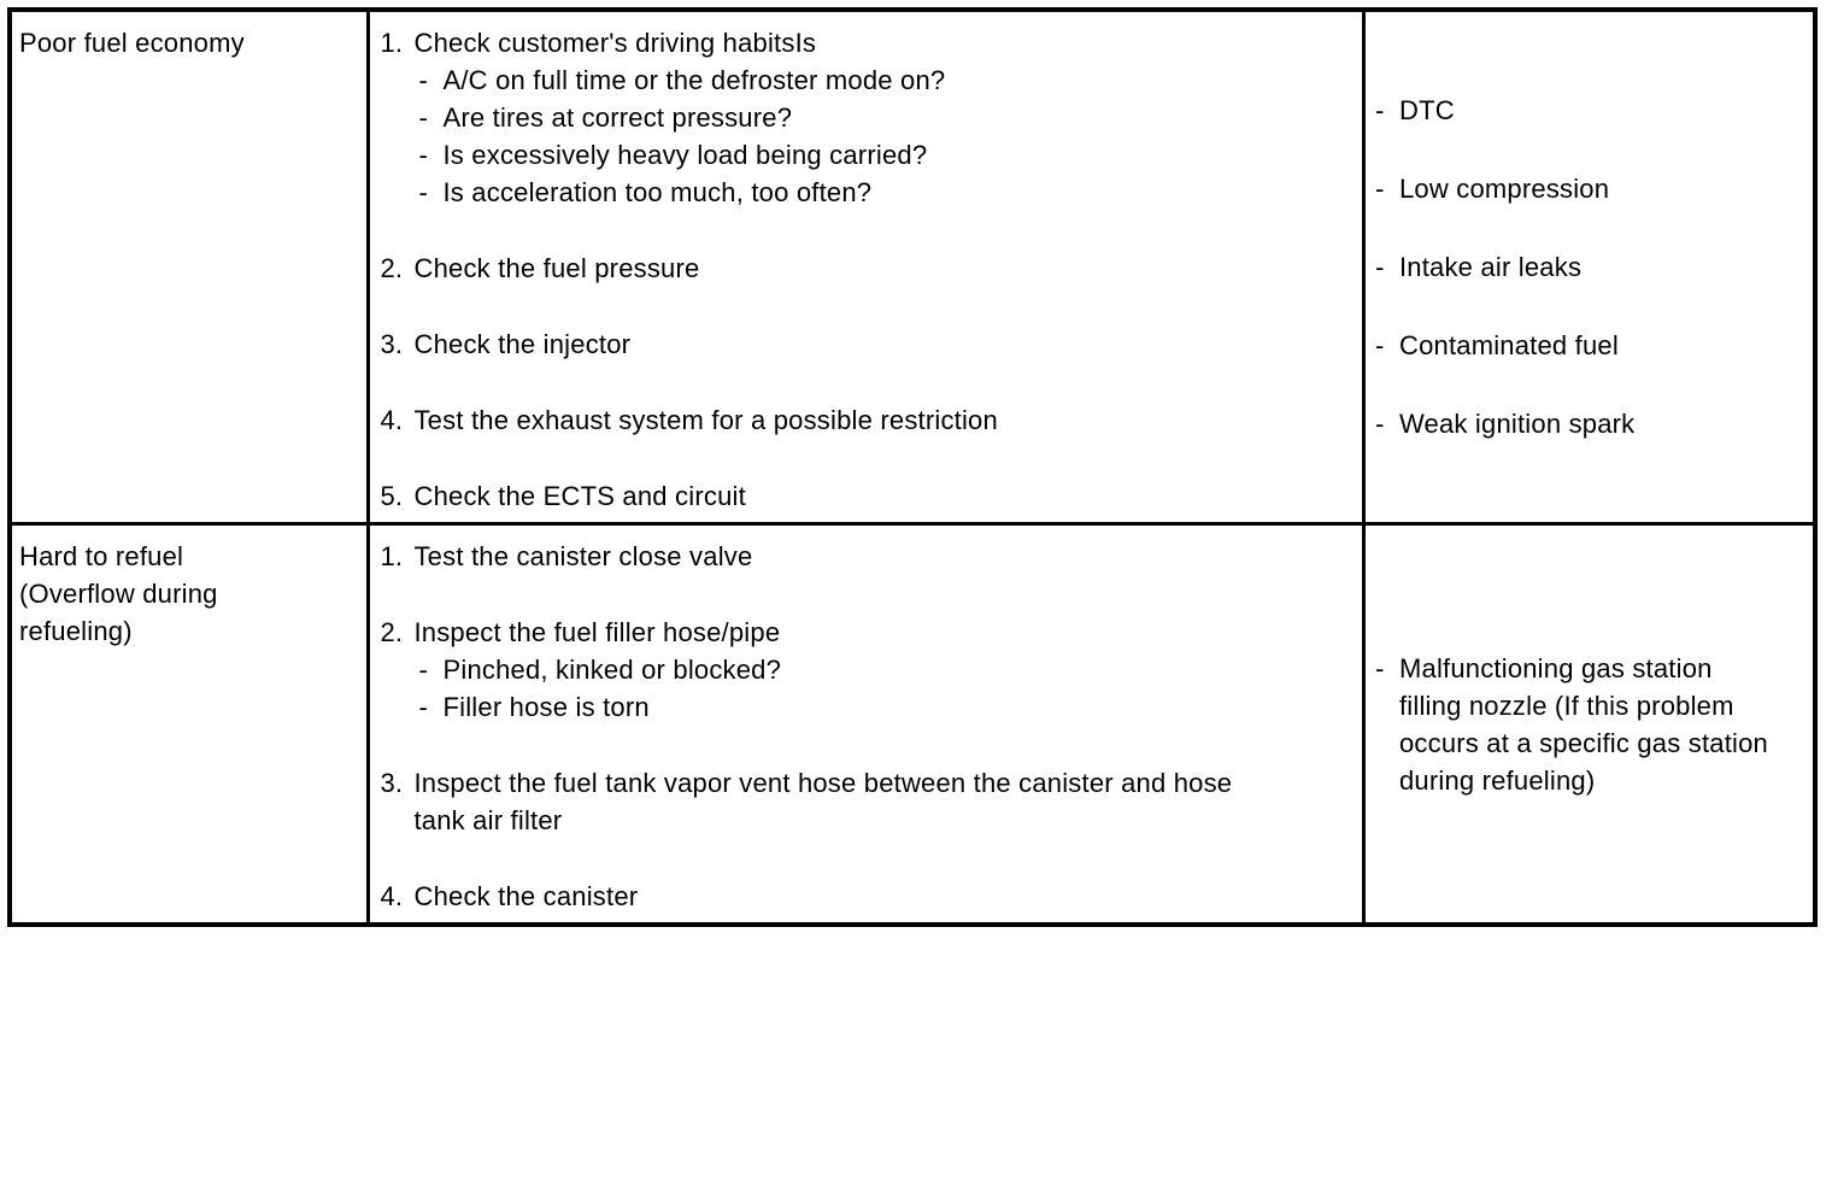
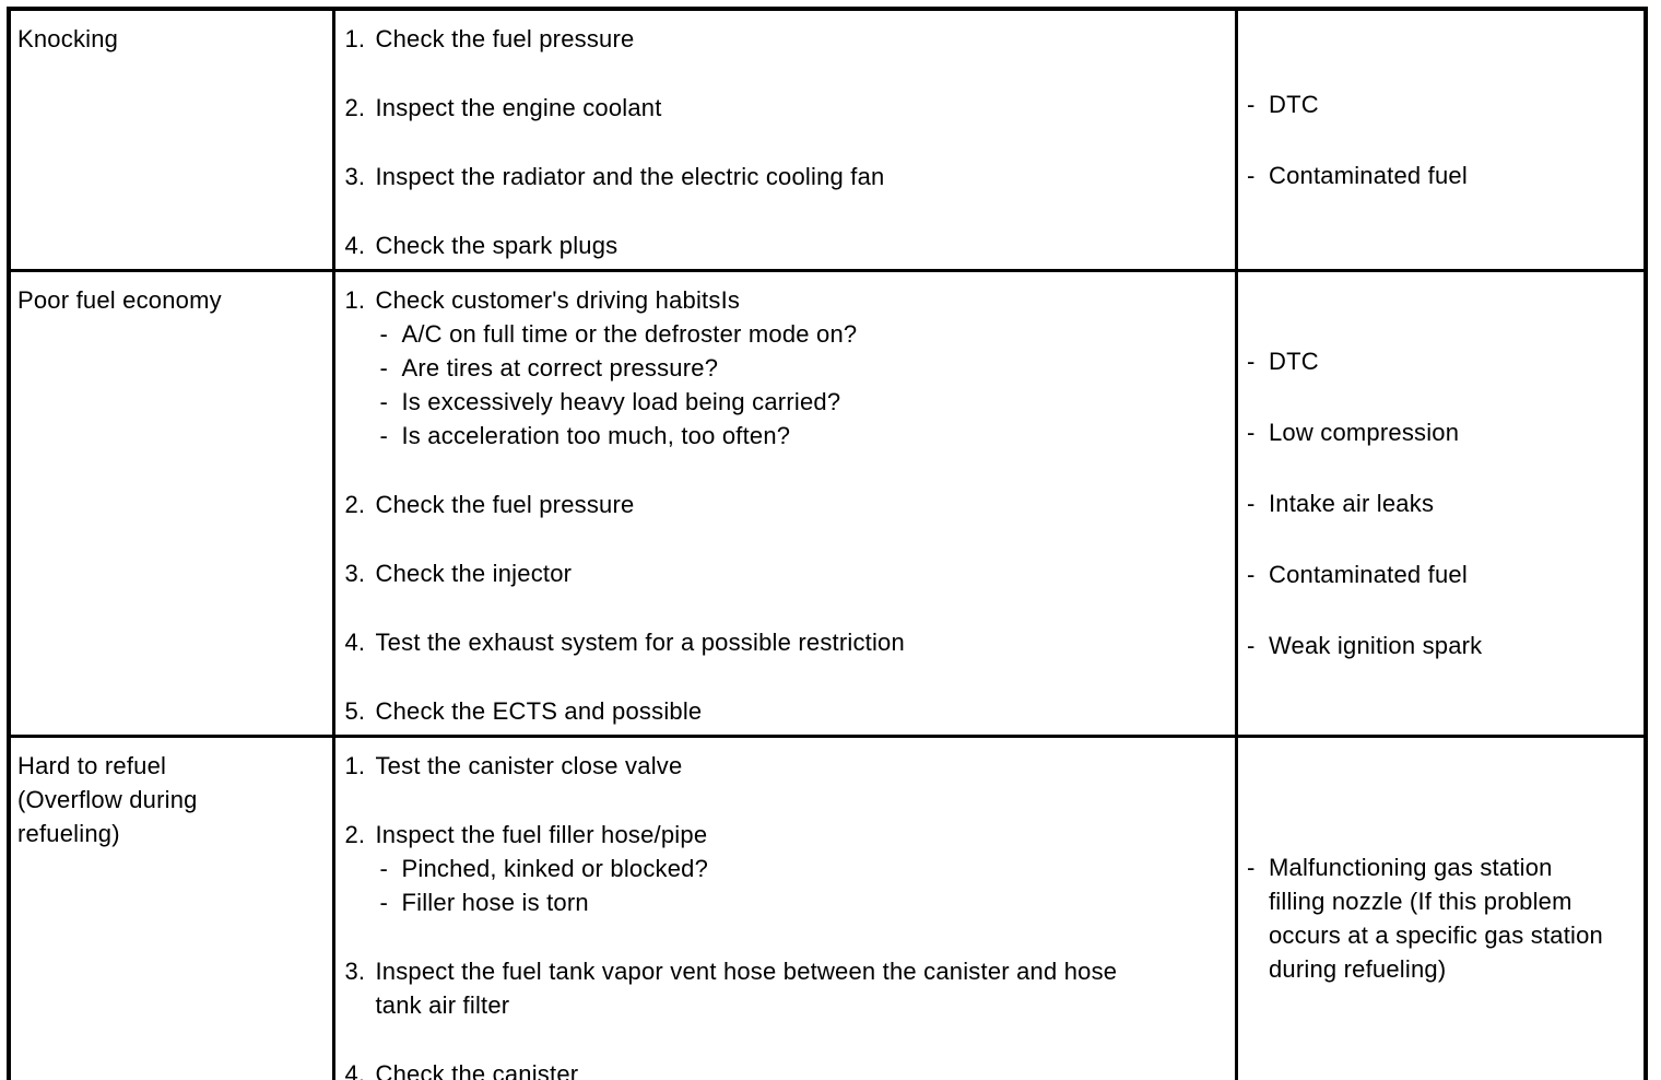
+ Knocking	1. Check the fuel pressure 2. Inspect the engine coolant 3. Inspect the radiator and the electric cooling fan 4. Check the spark plugs	- DTC - Contaminated fuel
- Poor fuel economy	1. Check customer's driving habitsIs - A/C on full time or the defroster mode on? - Are tires at correct pressure? - Is excessively heavy load being carried? - Is acceleration too much, too often? 2. Check the fuel pressure 3. Check the injector 4. Test the exhaust system for a possible restriction 5. Check the ECTS and circuit	- DTC - Low compression - Intake air leaks - Contaminated fuel - Weak ignition spark
+ Poor fuel economy	1. Check customer's driving habitsIs - A/C on full time or the defroster mode on? - Are tires at correct pressure? - Is excessively heavy load being carried? - Is acceleration too much, too often? 2. Check the fuel pressure 3. Check the injector 4. Test the exhaust system for a possible restriction 5. Check the ECTS and possible	- DTC - Low compression - Intake air leaks - Contaminated fuel - Weak ignition spark
  Hard to refuel (Overflow during refueling)	1. Test the canister close valve 2. Inspect the fuel filler hose/pipe - Pinched, kinked or blocked? - Filler hose is torn 3. Inspect the fuel tank vapor vent hose between the canister and hose tank air filter 4. Check the canister	- Malfunctioning gas station filling nozzle (If this problem occurs at a specific gas station during refueling)
